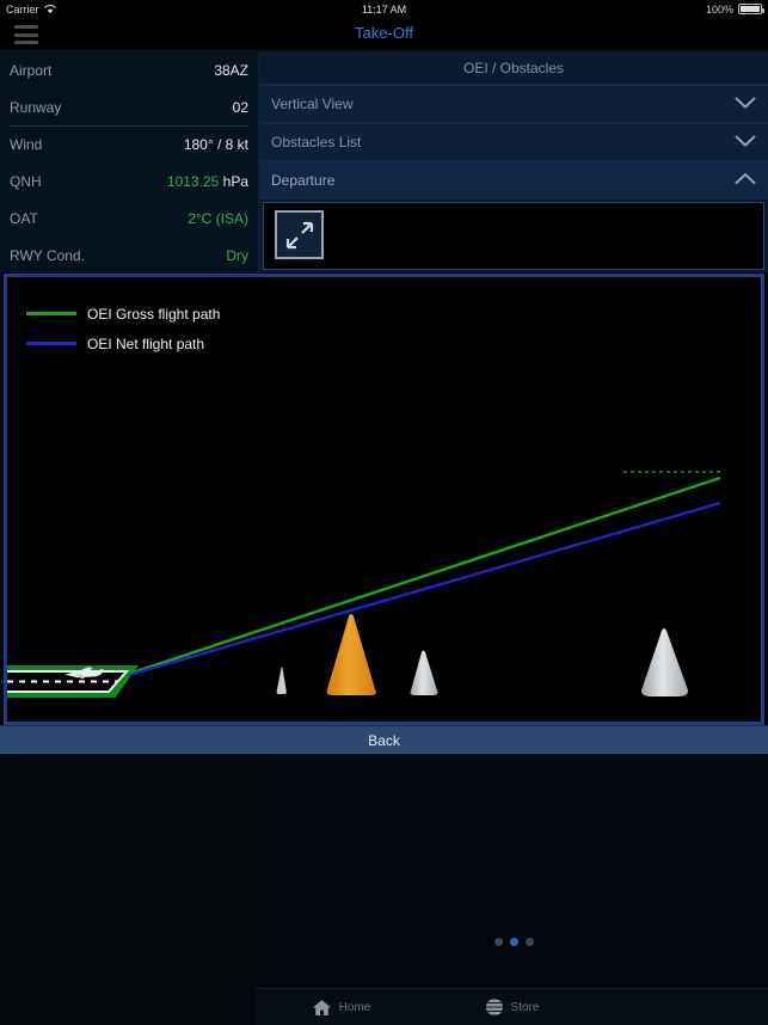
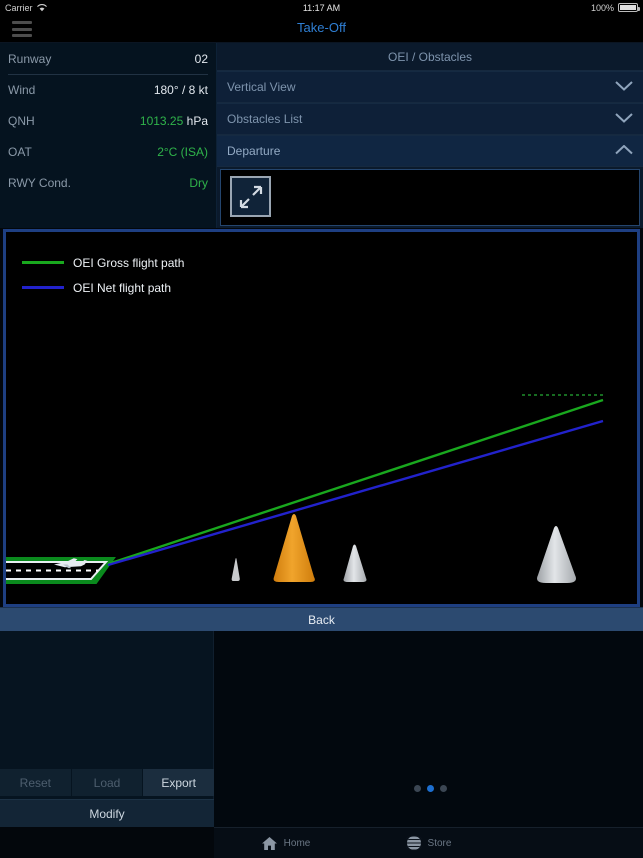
  Carrier
  11:17 AM
  100%
  Take-Off
- Airport
- 38AZ
  Runway
  02
  Wind
  180° / 8 kt
  QNH
  1013.25 hPa
  OAT
  2°C (ISA)
  RWY Cond.
  Dry
  OEI / Obstacles
  Vertical View
  Obstacles List
  Departure
  OEI Gross flight path
  OEI Net flight path
  Back
+ Reset
+ Load
+ Export
+ Modify
  Home
  Store
